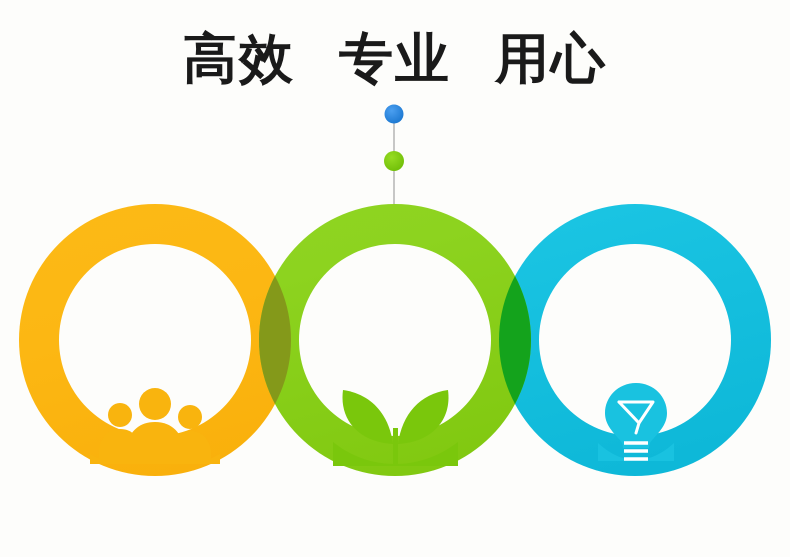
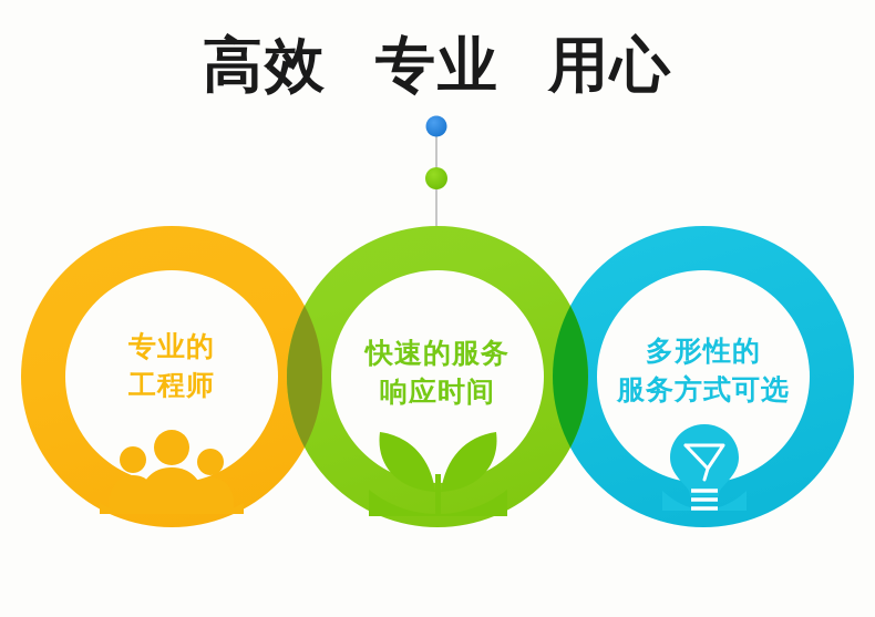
+ 专业的
+ 工程师
+ 快速的服务
+ 响应时间
+ 多形性的
+ 服务方式可选
